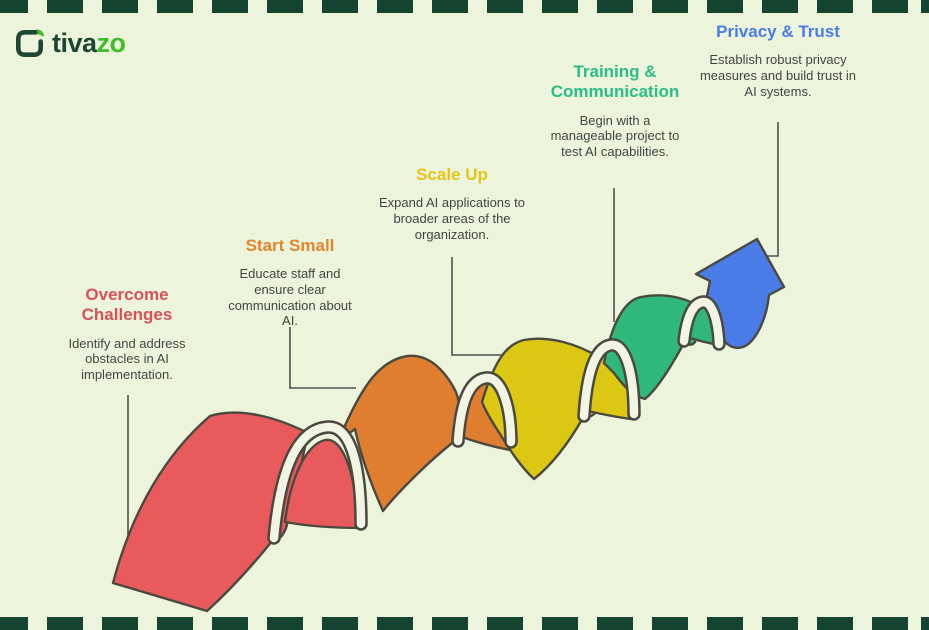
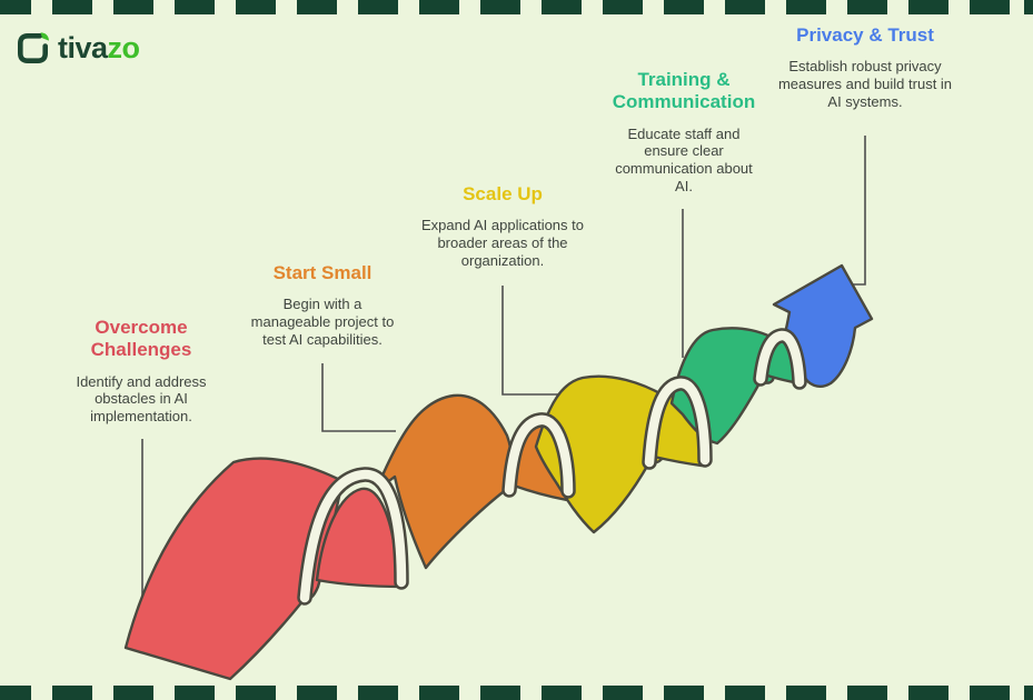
  tivazo
  Overcome Challenges
  Identify and address obstacles in AI implementation.
  Start Small
- Educate staff and ensure clear communication about AI.
+ Begin with a manageable project to test AI capabilities.
  Scale Up
  Expand AI applications to broader areas of the organization.
  Training & Communication
- Begin with a manageable project to test AI capabilities.
+ Educate staff and ensure clear communication about AI.
  Privacy & Trust
  Establish robust privacy measures and build trust in AI systems.
